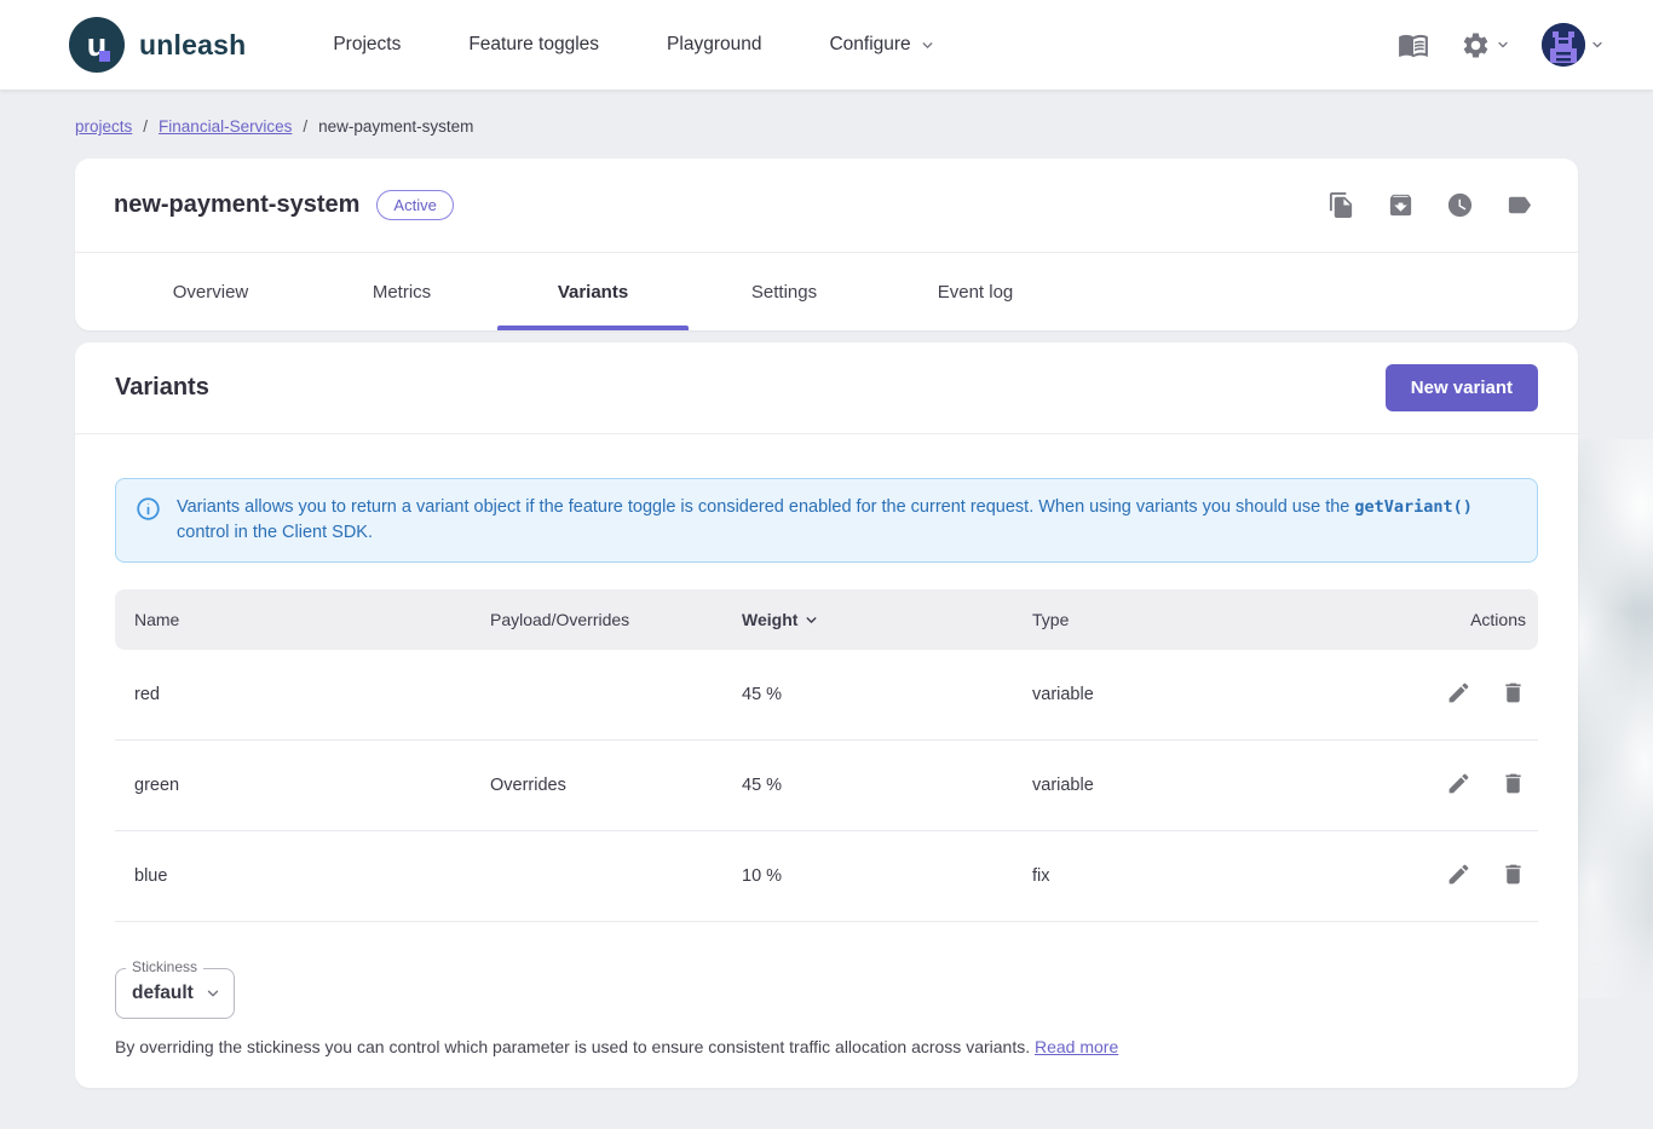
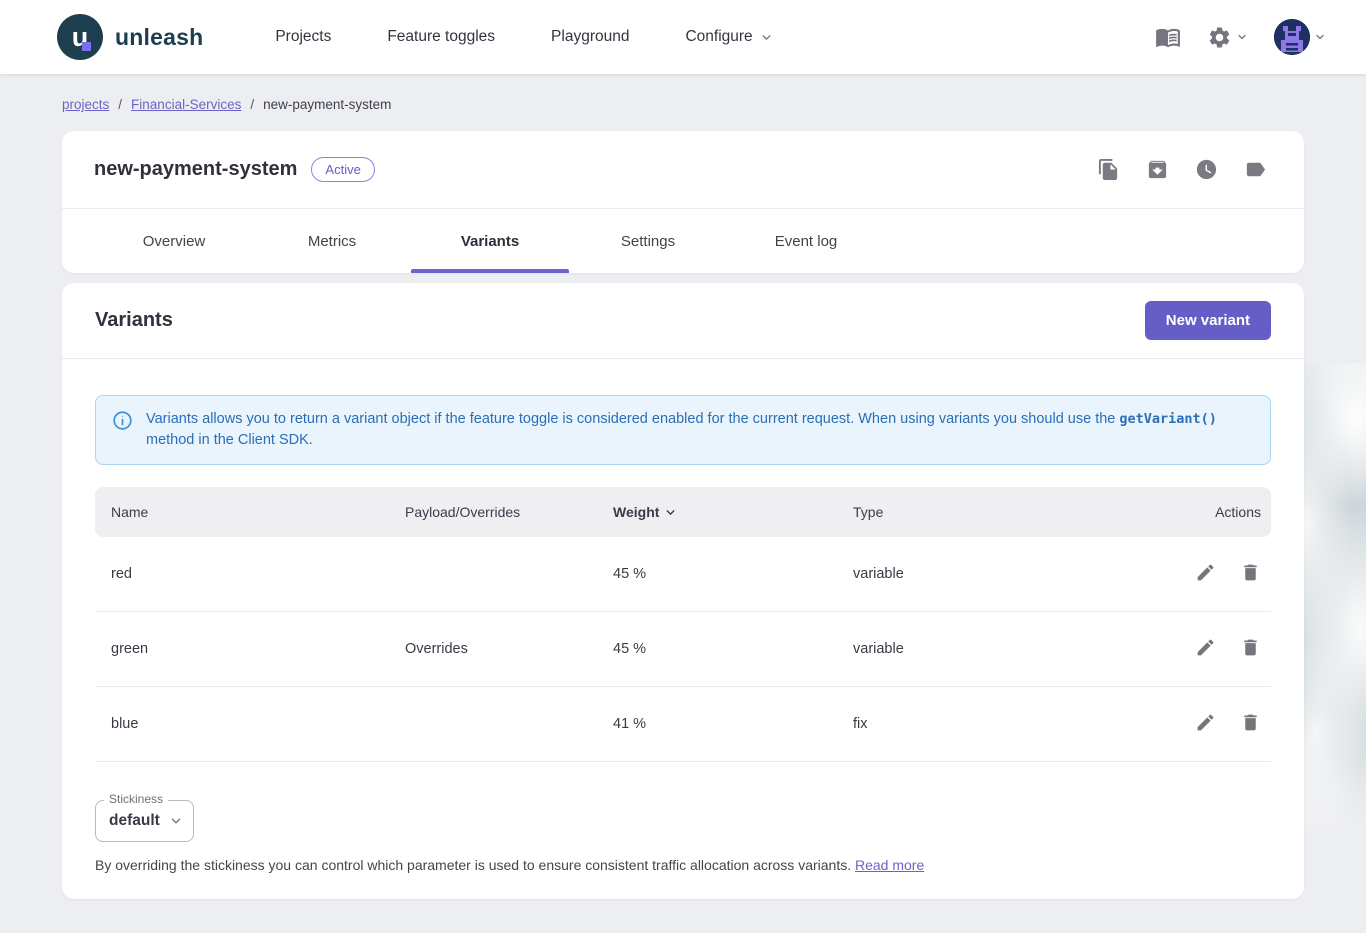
  u
  unleash
  Projects
  Feature toggles
  Playground
  Configure
  projects
  /
  Financial-Services
  /
  new-payment-system
  new-payment-system
  Active
  Overview
  Metrics
  Variants
  Settings
  Event log
  Variants
  New variant
- Variants allows you to return a variant object if the feature toggle is considered enabled for the current request. When using variants you should use the getVariant() control in the Client SDK.
+ Variants allows you to return a variant object if the feature toggle is considered enabled for the current request. When using variants you should use the getVariant() method in the Client SDK.
  Name
  Payload/Overrides
  Weight
  Type
  Actions
  red
  45 %
  variable
  green
  Overrides
  45 %
  variable
  blue
- 10 %
+ 41 %
  fix
  Stickiness
  default
  By overriding the stickiness you can control which parameter is used to ensure consistent traffic allocation across variants. Read more
